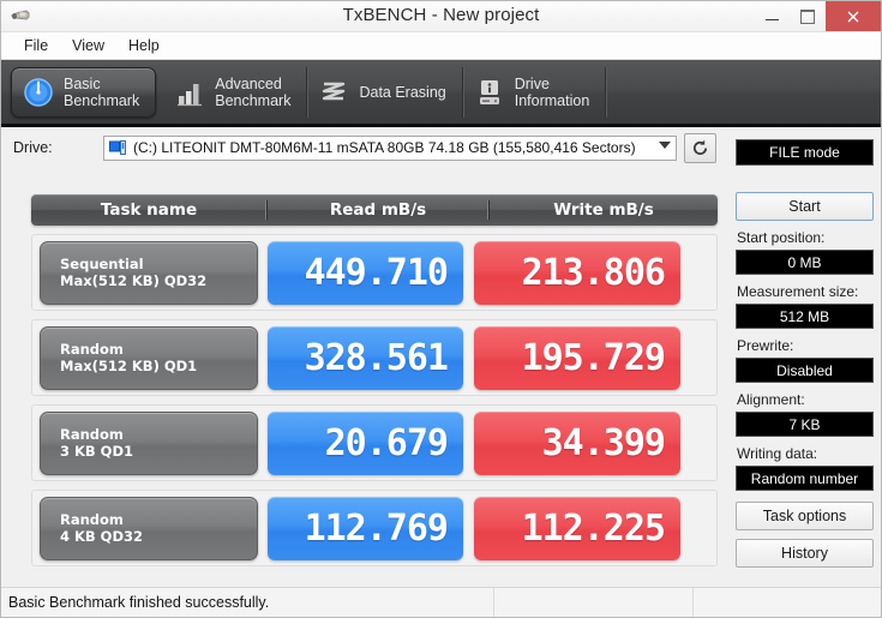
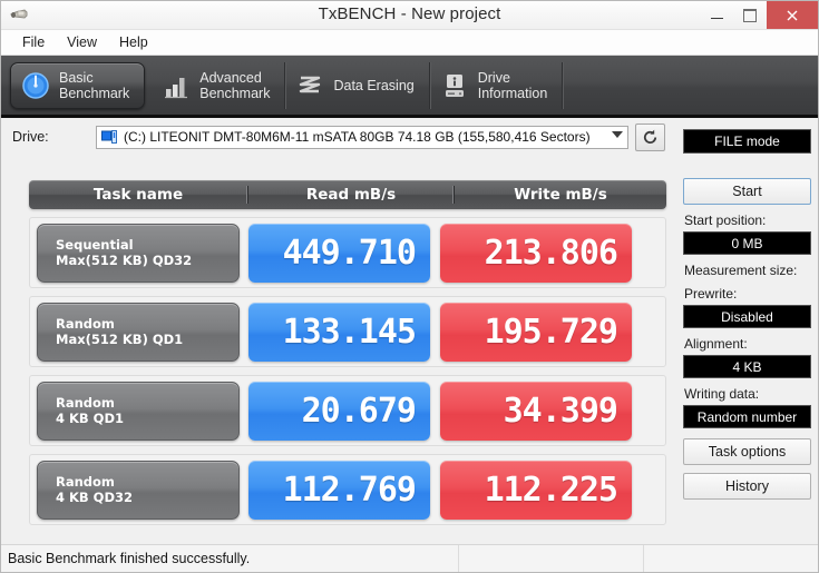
  TxBENCH - New project
  File
  View
  Help
  Basic
  Benchmark
  Advanced
  Benchmark
  Data Erasing
  Drive
  Information
  Drive:
  (C:) LITEONIT DMT-80M6M-11 mSATA 80GB 74.18 GB (155,580,416 Sectors)
  Task name
  Read mB/s
  Write mB/s
  Sequential
  Max(512 KB) QD32
  449.710
  213.806
  Random
  Max(512 KB) QD1
- 328.561
+ 133.145
  195.729
  Random
- 3 KB QD1
+ 4 KB QD1
  20.679
  34.399
  Random
  4 KB QD32
  112.769
  112.225
  FILE mode
  Start
  Start position:
  0 MB
  Measurement size:
- 512 MB
  Prewrite:
  Disabled
  Alignment:
- 7 KB
+ 4 KB
  Writing data:
  Random number
  Task options
  History
  Basic Benchmark finished successfully.
